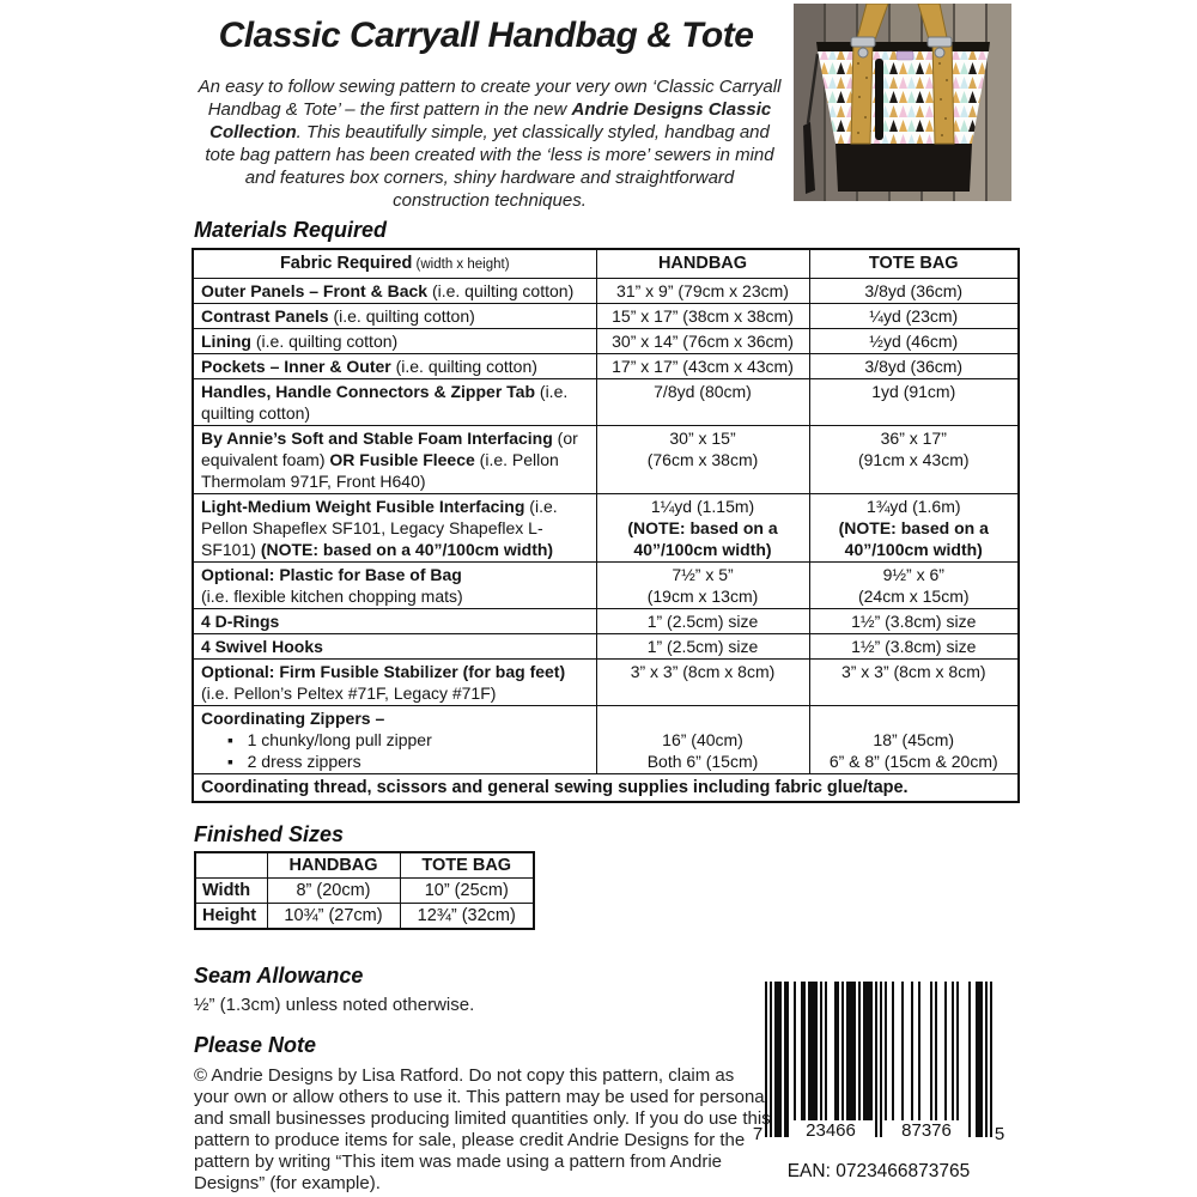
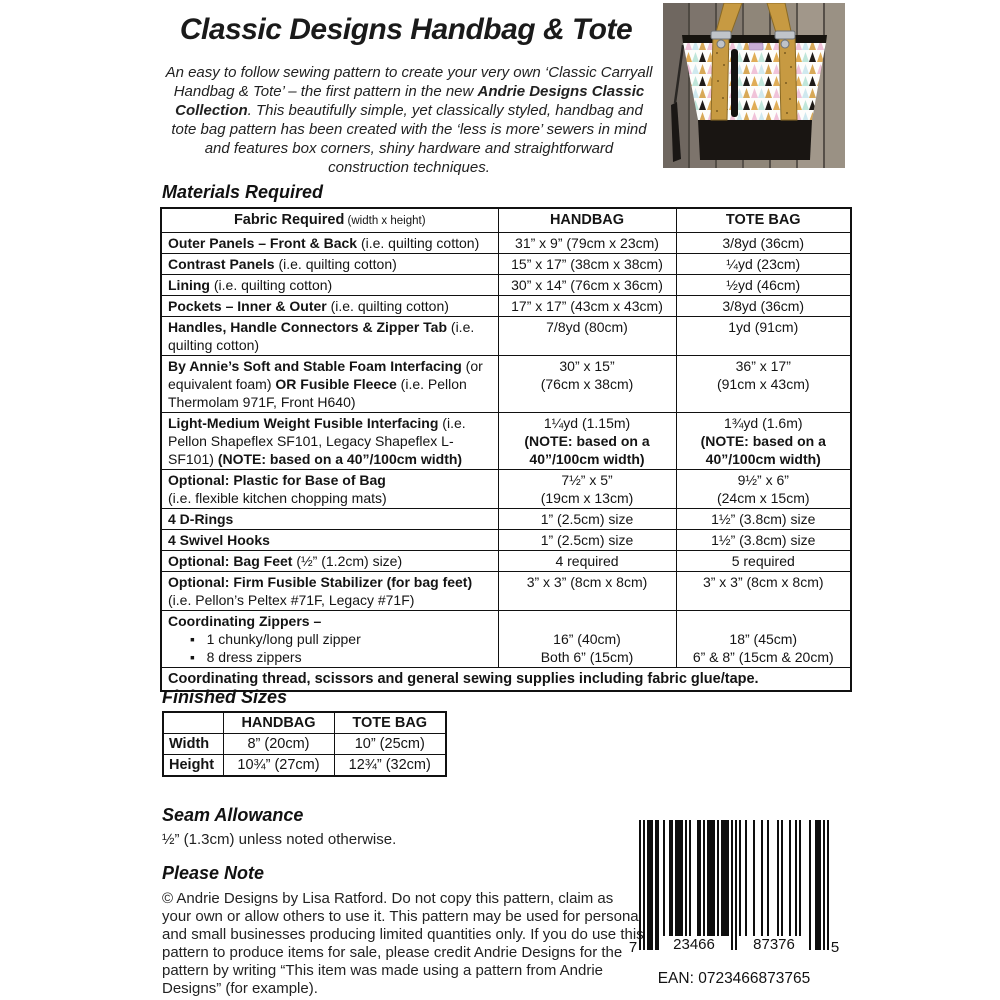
- Classic Carryall Handbag & Tote
+ Classic Designs Handbag & Tote
  An easy to follow sewing pattern to create your very own ‘Classic Carryall Handbag & Tote’ – the first pattern in the new Andrie Designs Classic Collection. This beautifully simple, yet classically styled, handbag and tote bag pattern has been created with the ‘less is more’ sewers in mind and features box corners, shiny hardware and straightforward construction techniques.
  Materials Required
  Fabric Required (width x height)	HANDBAG	TOTE BAG
  Outer Panels – Front & Back (i.e. quilting cotton)	31” x 9” (79cm x 23cm)	3/8yd (36cm)
  Contrast Panels (i.e. quilting cotton)	15” x 17” (38cm x 38cm)	¼yd (23cm)
  Lining (i.e. quilting cotton)	30” x 14” (76cm x 36cm)	½yd (46cm)
  Pockets – Inner & Outer (i.e. quilting cotton)	17” x 17” (43cm x 43cm)	3/8yd (36cm)
  Handles, Handle Connectors & Zipper Tab (i.e. quilting cotton)	7/8yd (80cm)	1yd (91cm)
  By Annie’s Soft and Stable Foam Interfacing (or equivalent foam) OR Fusible Fleece (i.e. Pellon Thermolam 971F, Front H640)	30” x 15”(76cm x 38cm)	36” x 17”(91cm x 43cm)
  Light-Medium Weight Fusible Interfacing (i.e. Pellon Shapeflex SF101, Legacy Shapeflex L-SF101) (NOTE: based on a 40”/100cm width)	1¼yd (1.15m)(NOTE: based on a40”/100cm width)	1¾yd (1.6m)(NOTE: based on a40”/100cm width)
  Optional: Plastic for Base of Bag(i.e. flexible kitchen chopping mats)	7½” x 5”(19cm x 13cm)	9½” x 6”(24cm x 15cm)
  4 D-Rings	1” (2.5cm) size	1½” (3.8cm) size
  4 Swivel Hooks	1” (2.5cm) size	1½” (3.8cm) size
+ Optional: Bag Feet (½” (1.2cm) size)	4 required	5 required
  Optional: Firm Fusible Stabilizer (for bag feet)(i.e. Pellon’s Peltex #71F, Legacy #71F)	3” x 3” (8cm x 8cm)	3” x 3” (8cm x 8cm)
- Coordinating Zippers –▪ 1 chunky/long pull zipper▪ 2 dress zippers	16” (40cm)Both 6” (15cm)	18” (45cm)6” & 8” (15cm & 20cm)
+ Coordinating Zippers –▪ 1 chunky/long pull zipper▪ 8 dress zippers	16” (40cm)Both 6” (15cm)	18” (45cm)6” & 8” (15cm & 20cm)
  Coordinating thread, scissors and general sewing supplies including fabric glue/tape.
  Finished Sizes
  	HANDBAG	TOTE BAG
  Width	8” (20cm)	10” (25cm)
  Height	10¾” (27cm)	12¾” (32cm)
  Seam Allowance
  ½” (1.3cm) unless noted otherwise.
  Please Note
  © Andrie Designs by Lisa Ratford. Do not copy this pattern, claim as your own or allow others to use it. This pattern may be used for persona and small businesses producing limited quantities only. If you do use thi pattern to produce items for sale, please credit Andrie Designs for the pattern by writing “This item was made using a pattern from Andrie Designs” (for example).
  7
  23466
  87376
  5
  EAN: 0723466873765
